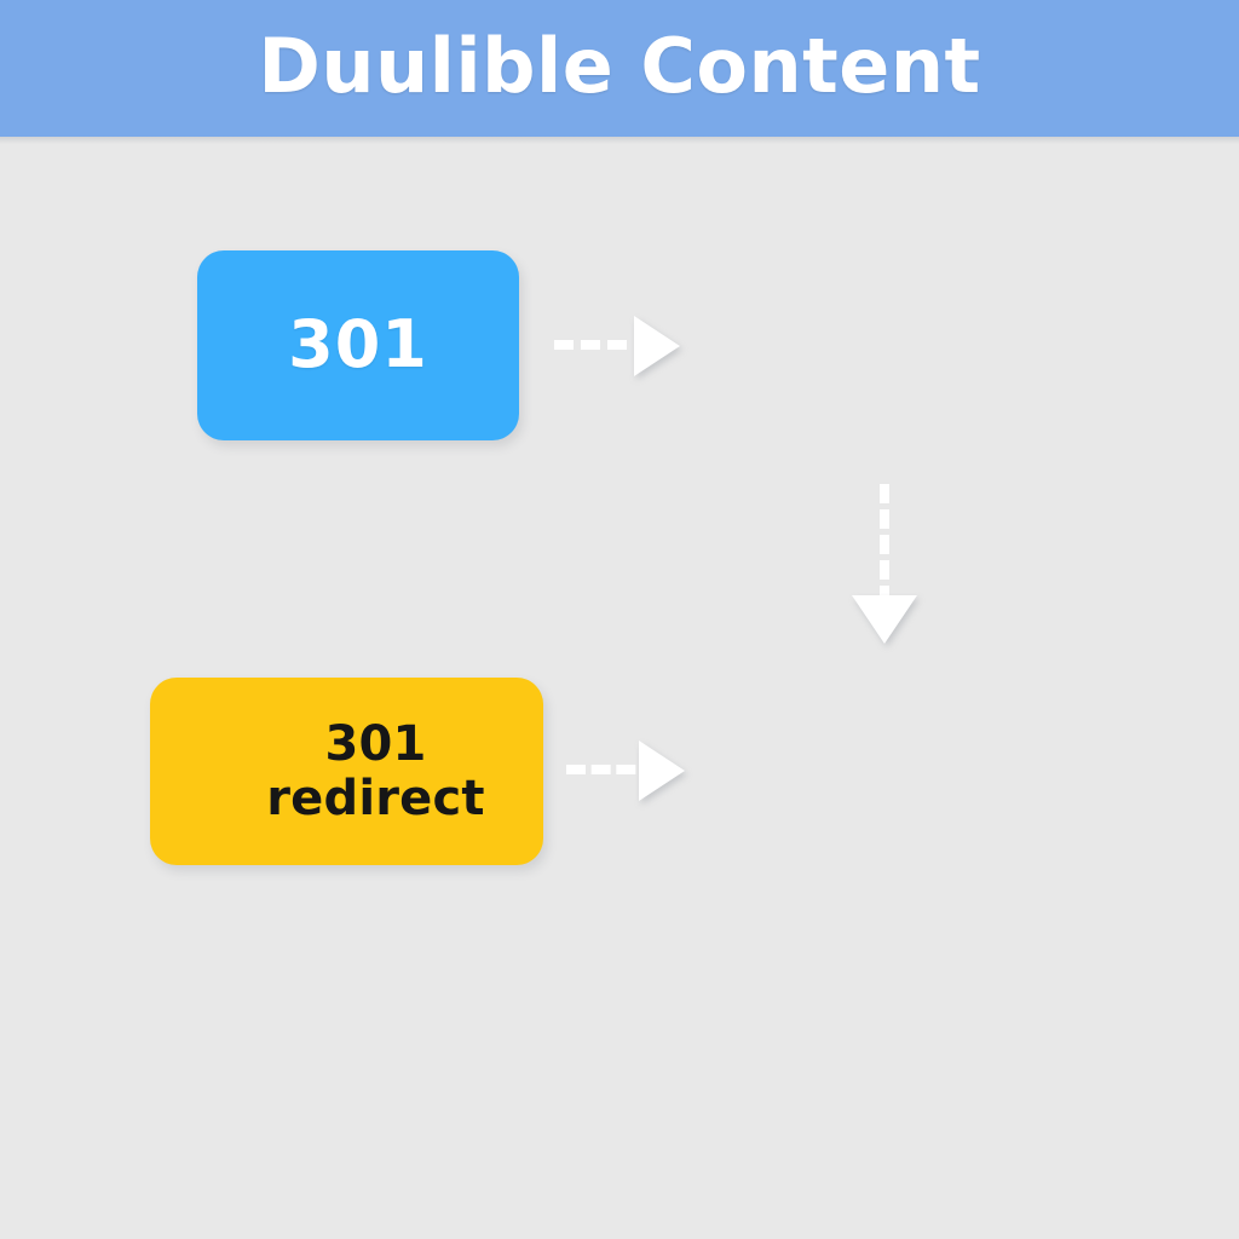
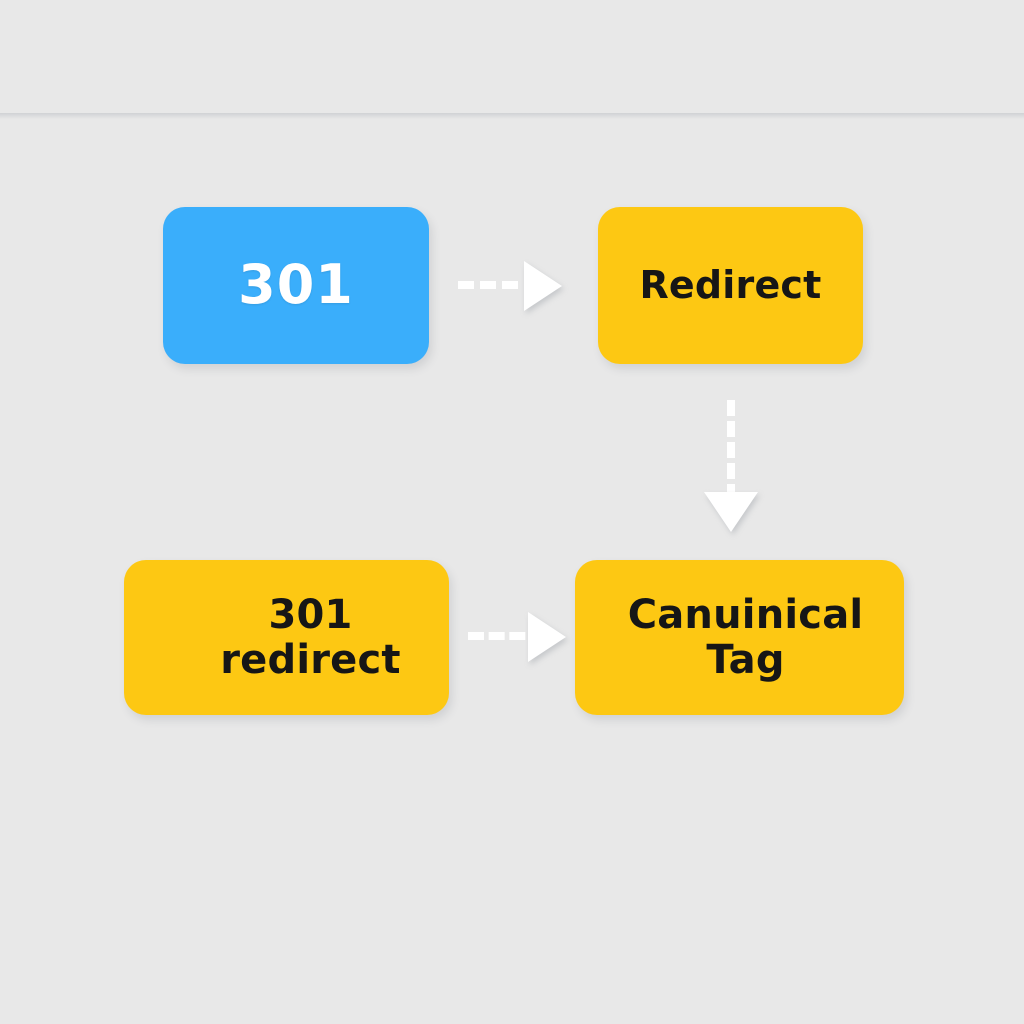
- Duulible Content
  301
+ Redirect
  301
  redirect
+ Canuinical
+ Tag
